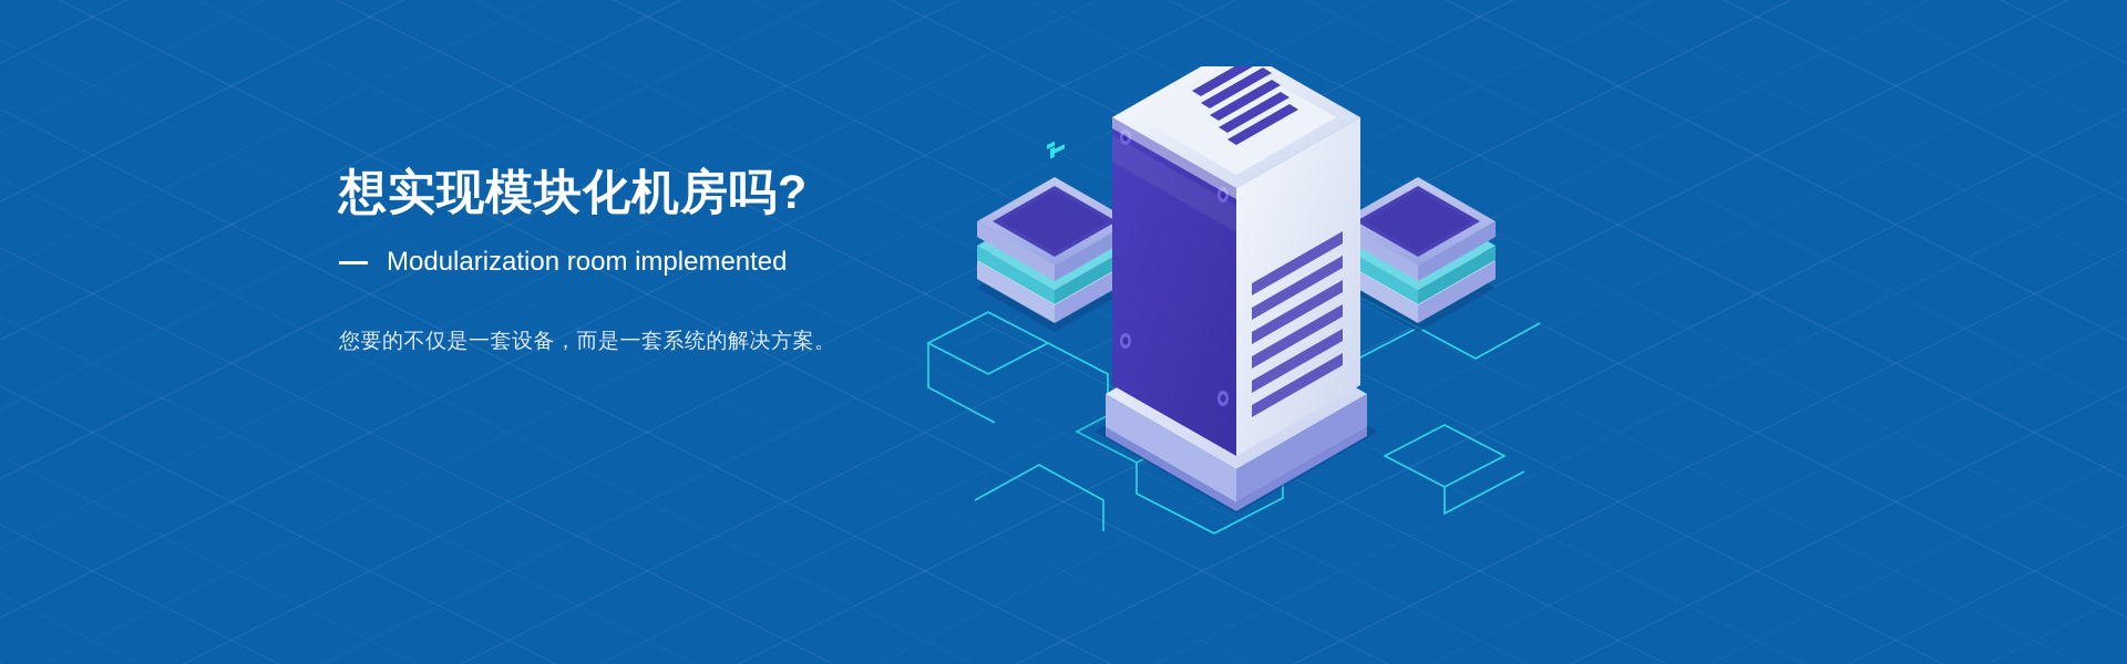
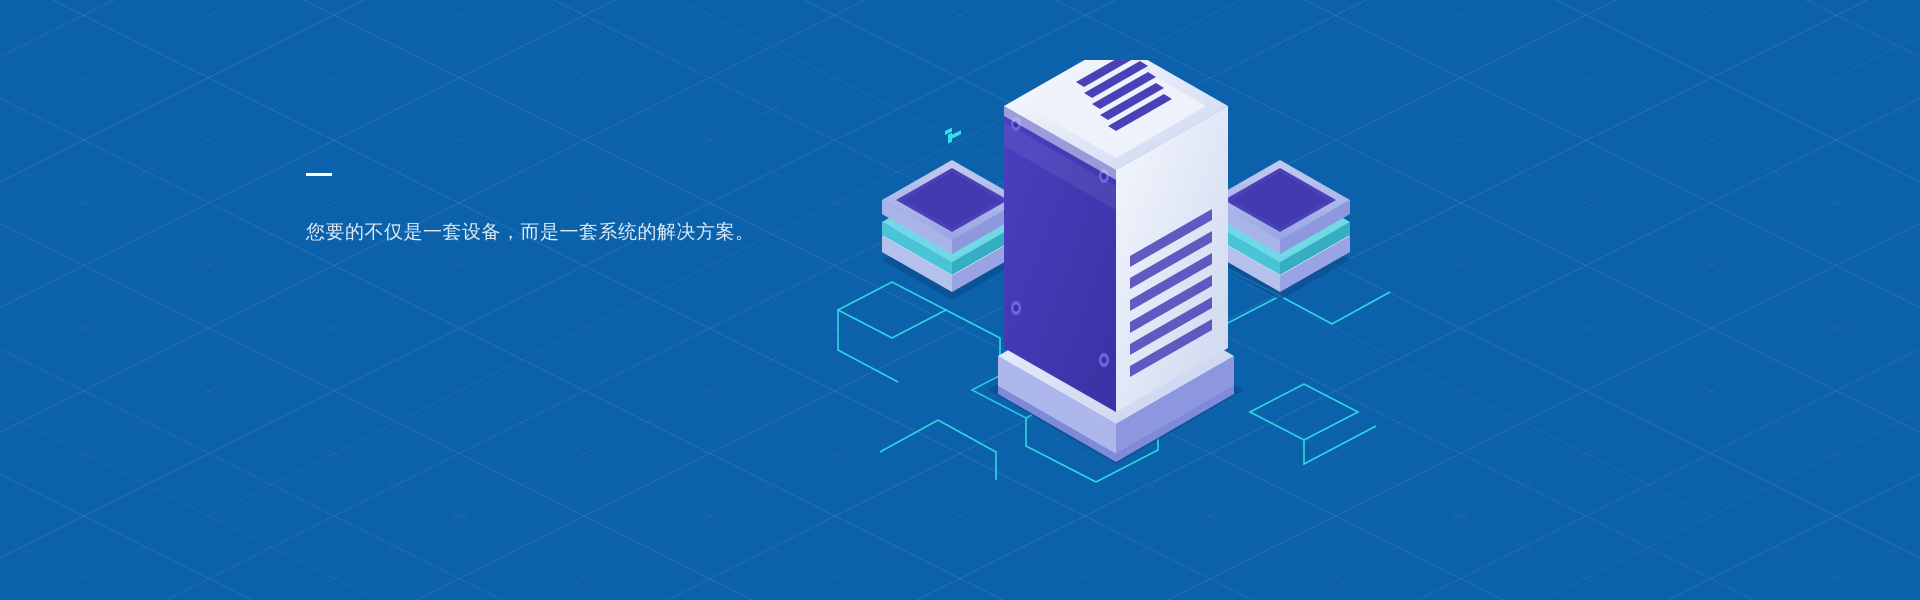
- 想实现模块化机房吗?
- Modularization room implemented
  您要的不仅是一套设备，而是一套系统的解决方案。
